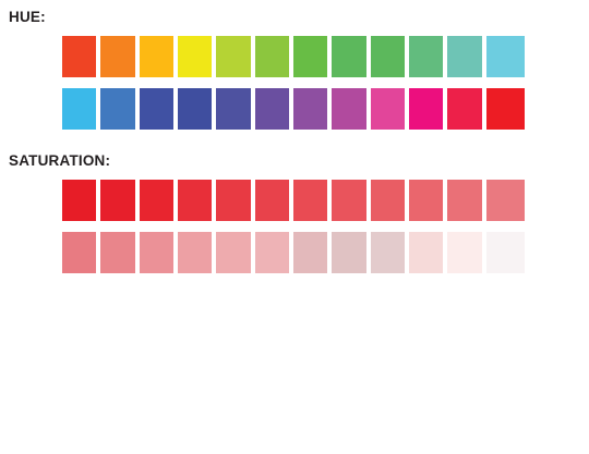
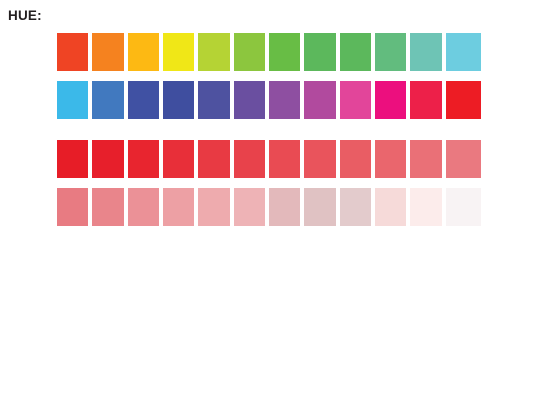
  HUE:
- SATURATION:
